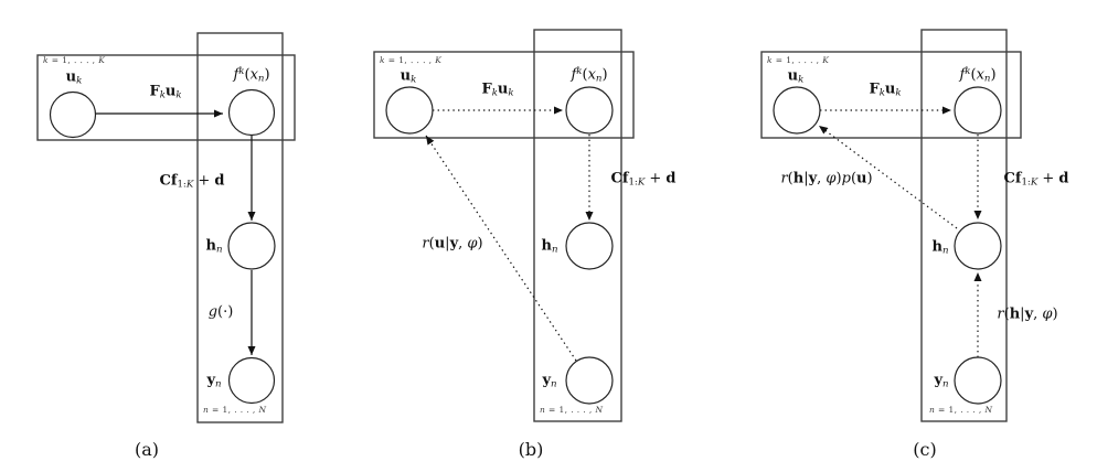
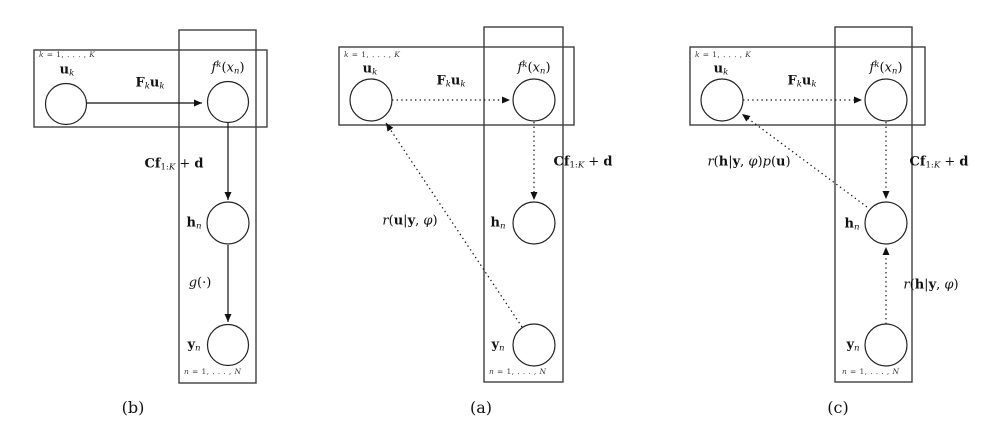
  k = 1, . . . , K
  uk
  Fkuk
  fk(xn)
  Cf1:K + d
  hn
  g(·)
  yn
  n = 1, . . . , N
- (a)
+ (b)
  k = 1, . . . , K
  uk
  Fkuk
  fk(xn)
  Cf1:K + d
  r(u|y, φ)
  hn
  yn
  n = 1, . . . , N
- (b)
+ (a)
  k = 1, . . . , K
  uk
  Fkuk
  fk(xn)
  r(h|y, φ)p(u)
  Cf1:K + d
  hn
  r(h|y, φ)
  yn
  n = 1, . . . , N
  (c)
